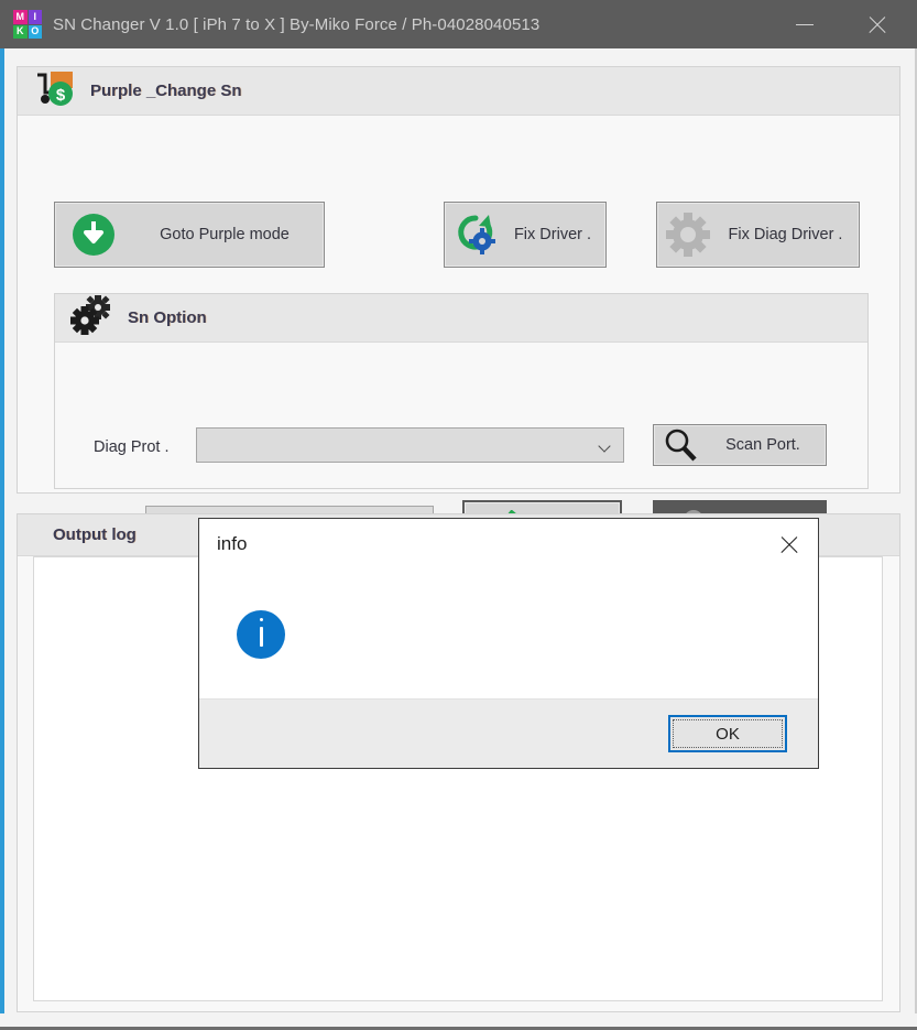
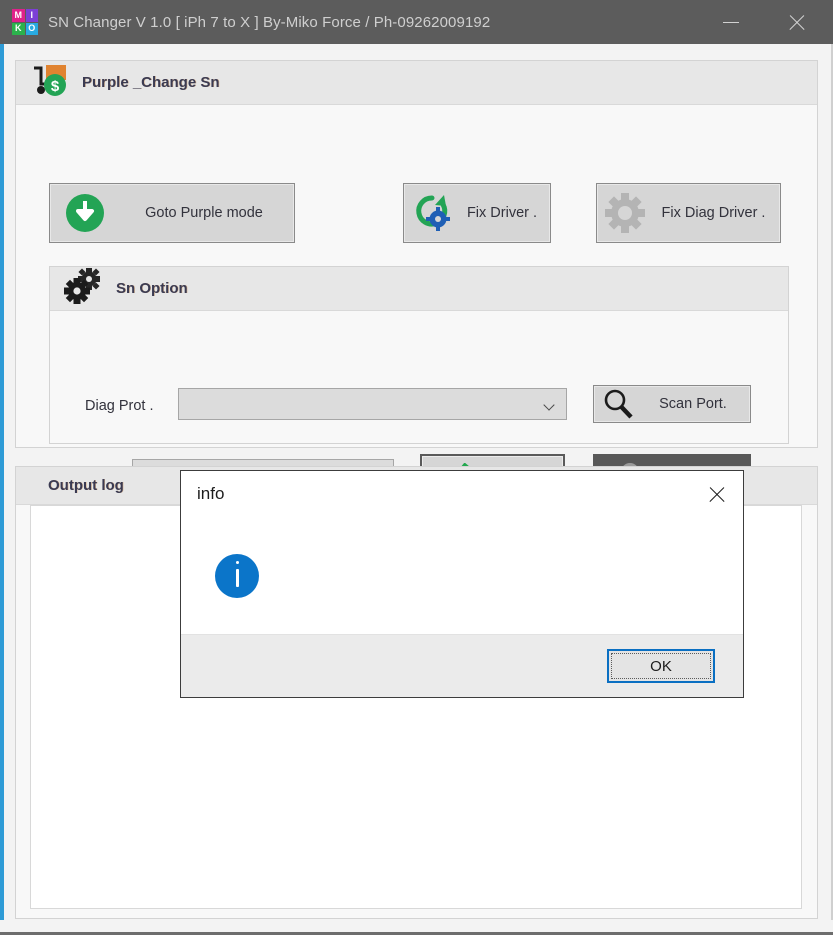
  M
  I
  K
  O
- SN Changer V 1.0 [ iPh 7 to X ] By-Miko Force / Ph-04028040513
+ SN Changer V 1.0 [ iPh 7 to X ] By-Miko Force / Ph-09262009192
  $
  Purple _Change Sn
  Goto Purple mode
  Fix Driver .
  Fix Diag Driver .
  Sn Option
  Diag Prot .
  Scan Port.
  Output log
  info
  OK
